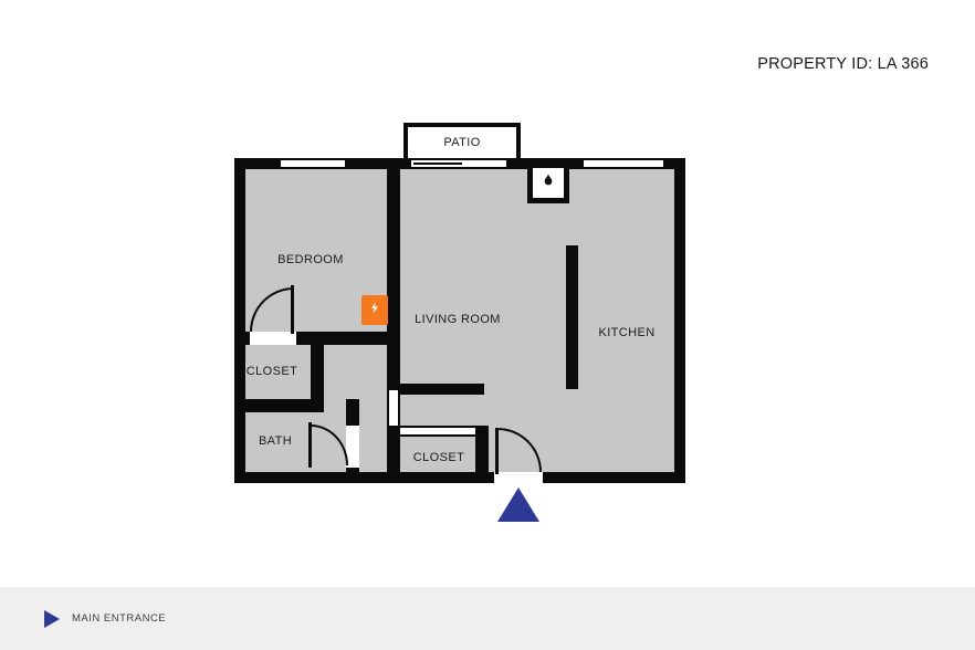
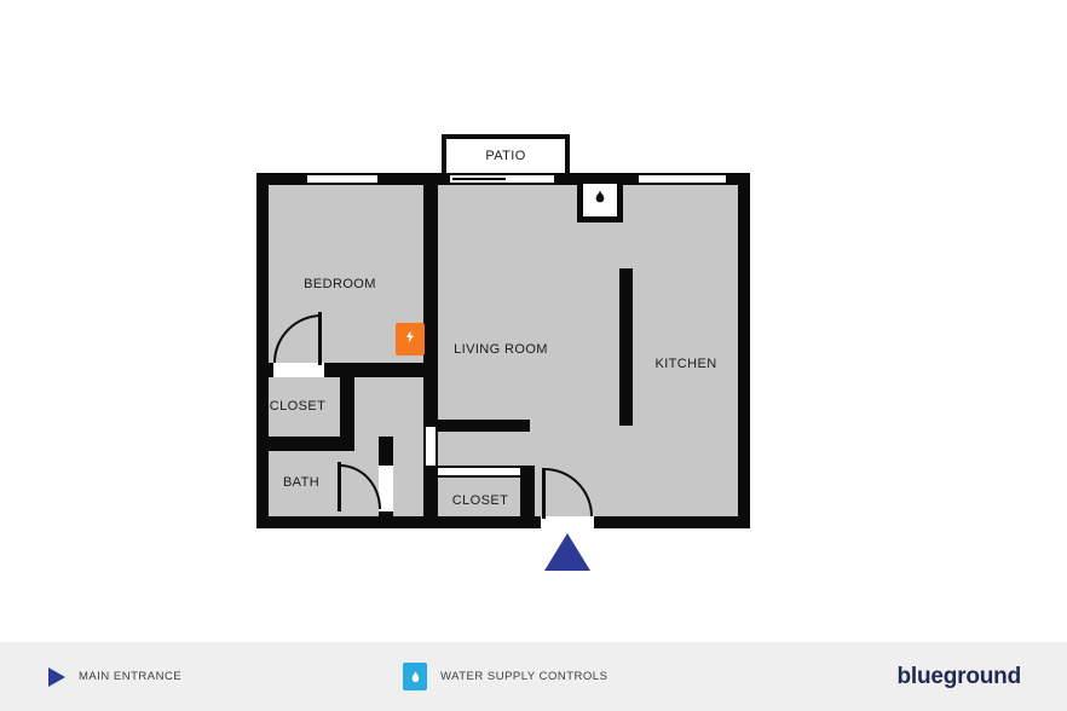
- PROPERTY ID: LA 366
  PATIO
  BEDROOM
  LIVING ROOM
  KITCHEN
  CLOSET
  BATH
  CLOSET
  MAIN ENTRANCE
+ WATER SUPPLY CONTROLS
+ blueground
